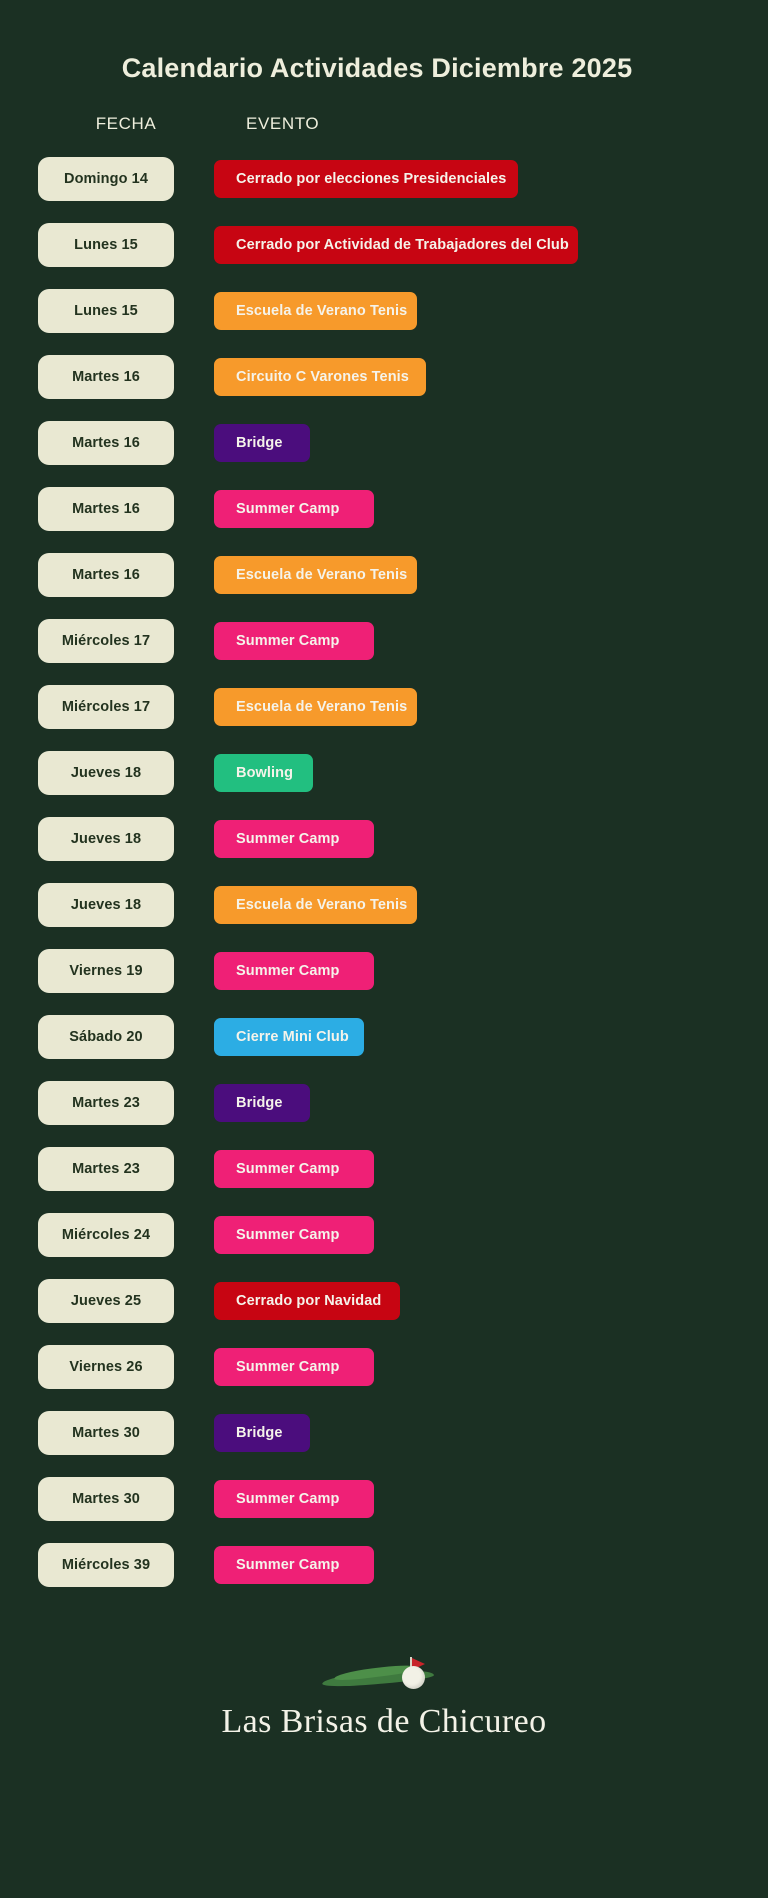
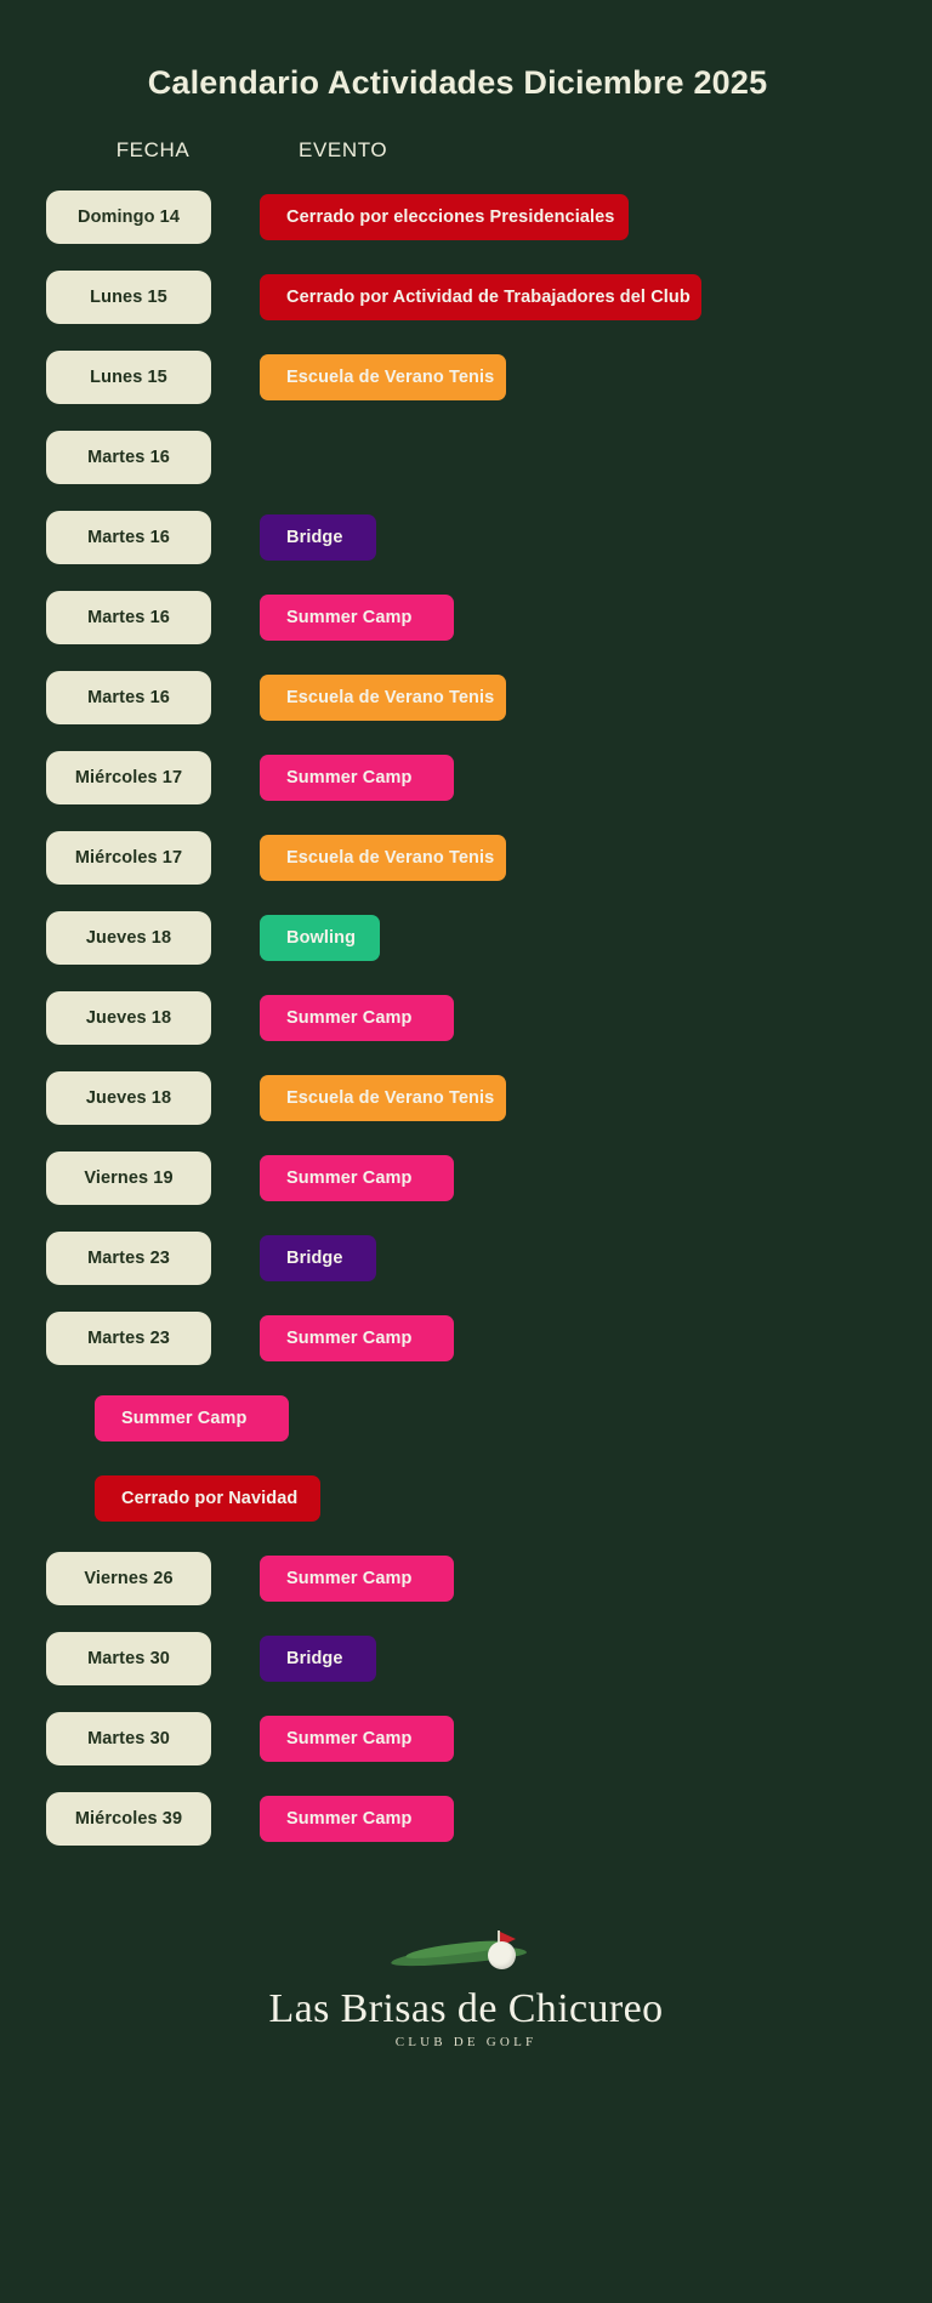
  Calendario Actividades Diciembre 2025
  FECHA
  EVENTO
  Domingo 14
  Cerrado por elecciones Presidenciales
  Lunes 15
  Cerrado por Actividad de Trabajadores del Club
  Lunes 15
  Escuela de Verano Tenis
  Martes 16
- Circuito C Varones Tenis
  Martes 16
  Bridge
  Martes 16
  Summer Camp
  Martes 16
  Escuela de Verano Tenis
  Miércoles 17
  Summer Camp
  Miércoles 17
  Escuela de Verano Tenis
  Jueves 18
  Bowling
  Jueves 18
  Summer Camp
  Jueves 18
  Escuela de Verano Tenis
  Viernes 19
  Summer Camp
- Sábado 20
- Cierre Mini Club
  Martes 23
  Bridge
  Martes 23
  Summer Camp
- Miércoles 24
  Summer Camp
- Jueves 25
  Cerrado por Navidad
  Viernes 26
  Summer Camp
  Martes 30
  Bridge
  Martes 30
  Summer Camp
  Miércoles 39
  Summer Camp
  Las Brisas de Chicureo
+ CLUB DE GOLF
